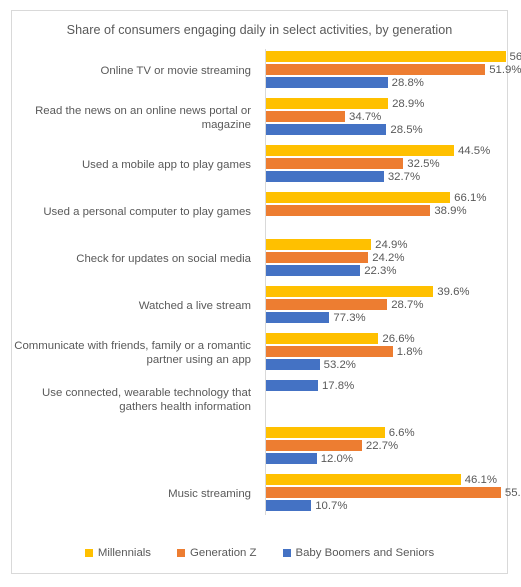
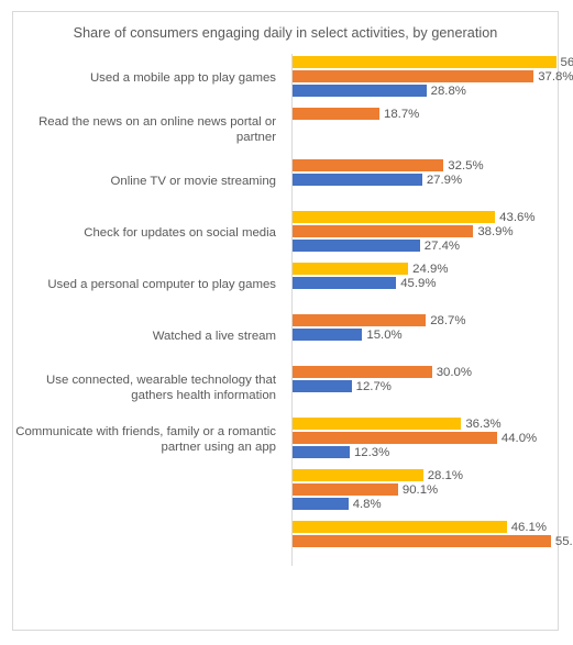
  Share of consumers engaging daily in select activities, by generation
- Online TV or movie streaming
+ Used a mobile app to play games
- 51.9%
+ 37.8%
  28.8%
- Read the news on an online news portal or magazine
+ Read the news on an online news portal or partner
- 28.9%
- 34.7%
+ 18.7%
- 28.5%
- Used a mobile app to play games
+ Online TV or movie streaming
- 44.5%
  32.5%
- 32.7%
+ 27.9%
- Used a personal computer to play games
+ Check for updates on social media
- 66.1%
+ 43.6%
  38.9%
+ 27.4%
- Check for updates on social media
+ Used a personal computer to play games
  24.9%
- 24.2%
- 22.3%
+ 45.9%
  Watched a live stream
- 39.6%
  28.7%
- 77.3%
+ 15.0%
- Communicate with friends, family or a romantic partner using an app
+ Use connected, wearable technology that gathers health information
- 26.6%
- 1.8%
+ 30.0%
- 53.2%
+ 12.7%
- Use connected, wearable technology that gathers health information
+ Communicate with friends, family or a romantic partner using an app
+ 36.3%
+ 44.0%
- 17.8%
+ 12.3%
- 6.6%
+ 28.1%
- 22.7%
+ 90.1%
- 12.0%
+ 4.8%
- Music streaming
  46.1%
- 10.7%
- Millennials
- Generation Z
- Baby Boomers and Seniors
